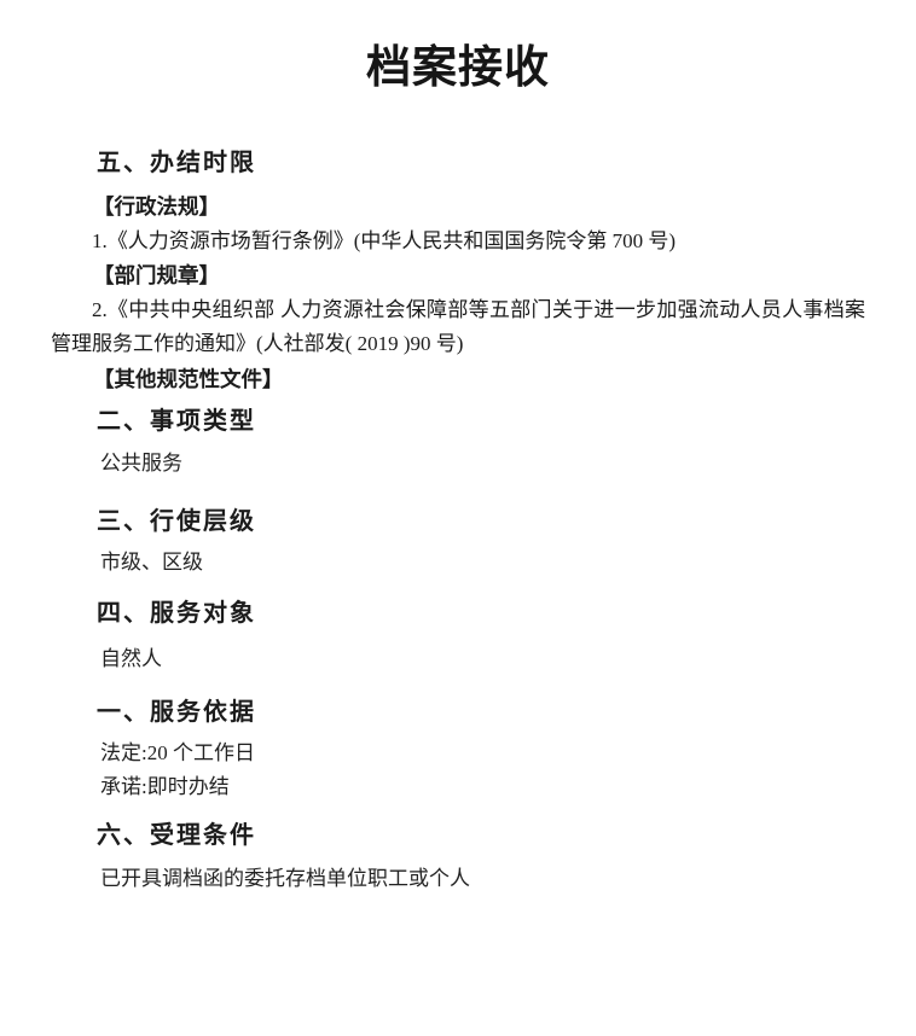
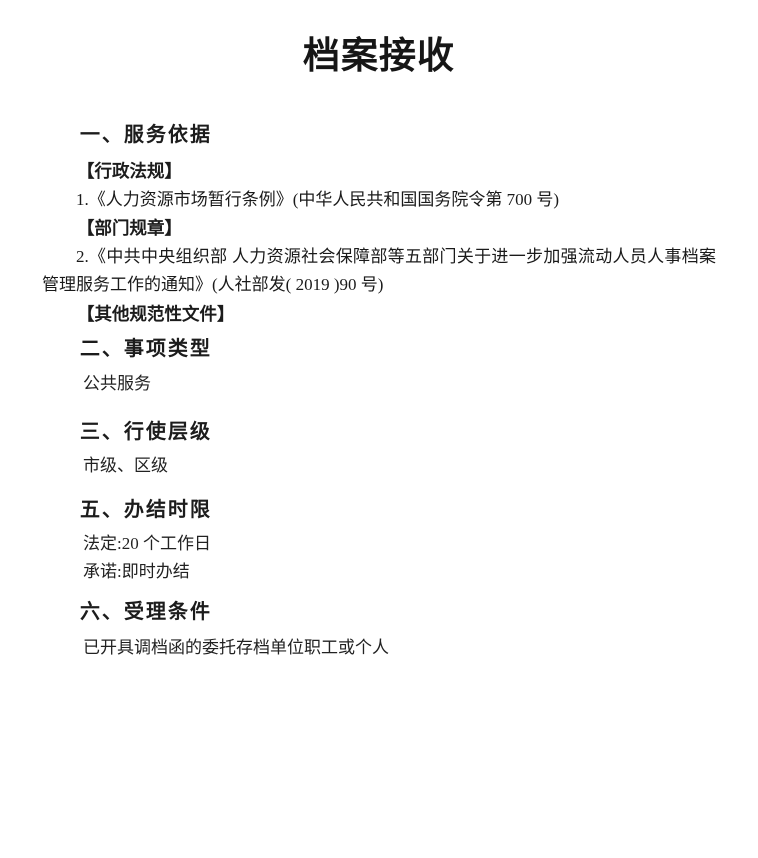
  档案接收
- 五、办结时限
+ 一、服务依据
  【行政法规】
  1.《人力资源市场暂行条例》(中华人民共和国国务院令第 700 号)
  【部门规章】
  2.《中共中央组织部 人力资源社会保障部等五部门关于进一步加强流动人员人事档案管理服务工作的通知》(人社部发( 2019 )90 号)
  【其他规范性文件】
  二、事项类型
  公共服务
  三、行使层级
  市级、区级
- 四、服务对象
- 自然人
- 一、服务依据
+ 五、办结时限
  法定:20 个工作日
  承诺:即时办结
  六、受理条件
  已开具调档函的委托存档单位职工或个人
